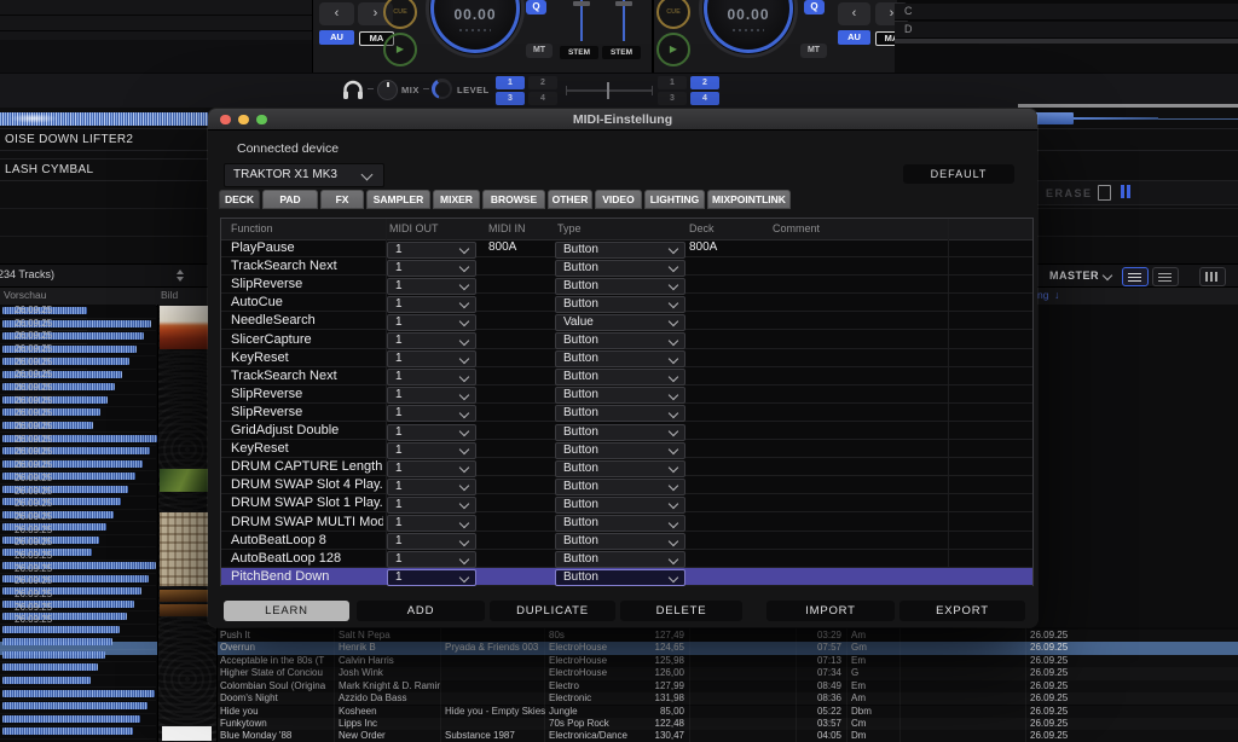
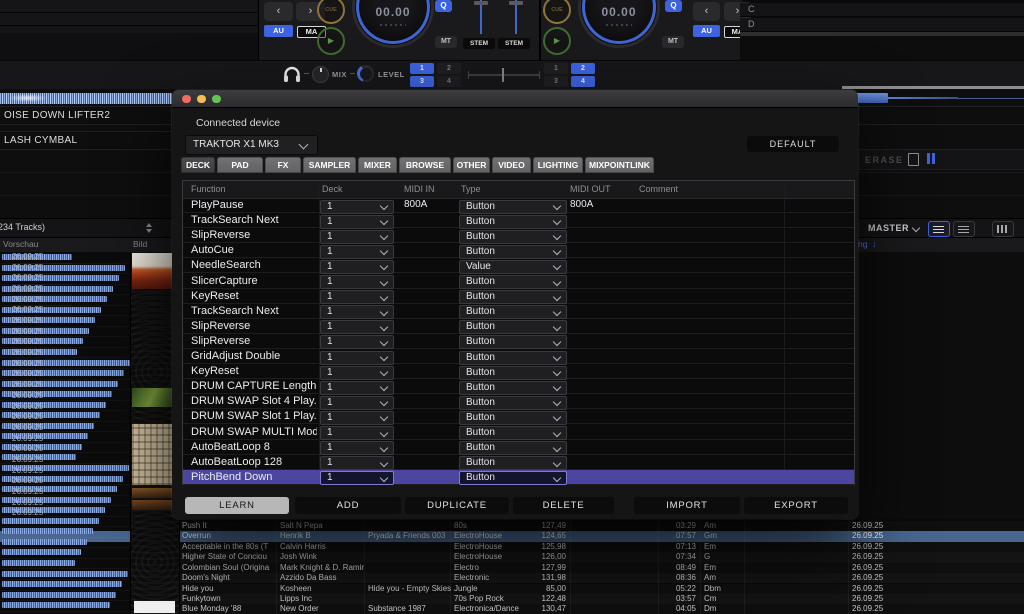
  ‹
  ›
  AU
  MA
  ▶
  00.00
  Q
  ▶
  00.00
  Q
  ‹
  ›
  AU
  C
  D
  MIX
  LEVEL
  OISE DOWN LIFTER2
  LASH CYMBAL
  ERASE
  234 Tracks)
  MASTER
  Vorschau
  Bild
  ng
  ↓
  Push It
  Salt N Pepa
  80s
  127,49
  03:29
  Am
  26.09.25
  Overrun
  Henrik B
  Pryada & Friends 003
  ElectroHouse
  124,65
  07:57
  Gm
  26.09.25
  Acceptable in the 80s (T
  Calvin Harris
  ElectroHouse
  125,98
  07:13
  Em
  26.09.25
  Higher State of Conciou
  Josh Wink
  ElectroHouse
  126,00
  07:34
  G
  26.09.25
  Colombian Soul (Origina
  Mark Knight & D. Ramir
  Electro
  127,99
  08:49
  Em
  26.09.25
  Doom's Night
  Azzido Da Bass
  Electronic
  131,98
  08:36
  Am
  26.09.25
  Hide you
  Kosheen
  Hide you - Empty Skies
  Jungle
  85,00
  05:22
  Dbm
  26.09.25
  Funkytown
  Lipps Inc
  70s Pop Rock
  122,48
  03:57
  Cm
  26.09.25
  Blue Monday '88
  New Order
  Substance 1987
  Electronica/Dance
  130,47
  04:05
  Dm
  26.09.25
  26.09.25
  26.09.25
  26.09.25
  26.09.25
  26.09.25
  26.09.25
  26.09.25
  26.09.25
  26.09.25
  26.09.25
  26.09.25
  26.09.25
  26.09.25
  26.09.25
  26.09.25
  26.09.25
  26.09.25
  26.09.25
  26.09.25
  26.09.25
  26.09.25
  26.09.25
  26.09.25
  26.09.25
  26.09.25
- MIDI-Einstellung
  Connected device
  TRAKTOR X1 MK3
  DEFAULT
  DECK
  PAD
  FX
  SAMPLER
  MIXER
  BROWSE
  OTHER
  VIDEO
  LIGHTING
  MIXPOINTLINK
  Function
- MIDI OUT
+ Deck
  MIDI IN
  Type
- Deck
+ MIDI OUT
  Comment
  PlayPause
  1
  800A
  Button
  800A
  TrackSearch Next
  1
  Button
  SlipReverse
  1
  Button
  AutoCue
  1
  Button
  NeedleSearch
  1
  Value
  SlicerCapture
  1
  Button
  KeyReset
  1
  Button
  TrackSearch Next
  1
  Button
  SlipReverse
  1
  Button
  SlipReverse
  1
  Button
  GridAdjust Double
  1
  Button
  KeyReset
  1
  Button
  DRUM CAPTURE Length
  1
  Button
  DRUM SWAP Slot 4 Play.
  1
  Button
  DRUM SWAP Slot 1 Play.
  1
  Button
  DRUM SWAP MULTI Mod
  1
  Button
  AutoBeatLoop 8
  1
  Button
  AutoBeatLoop 128
  1
  Button
  PitchBend Down
  1
  Button
  LEARN
  ADD
  DUPLICATE
  DELETE
  IMPORT
  EXPORT
